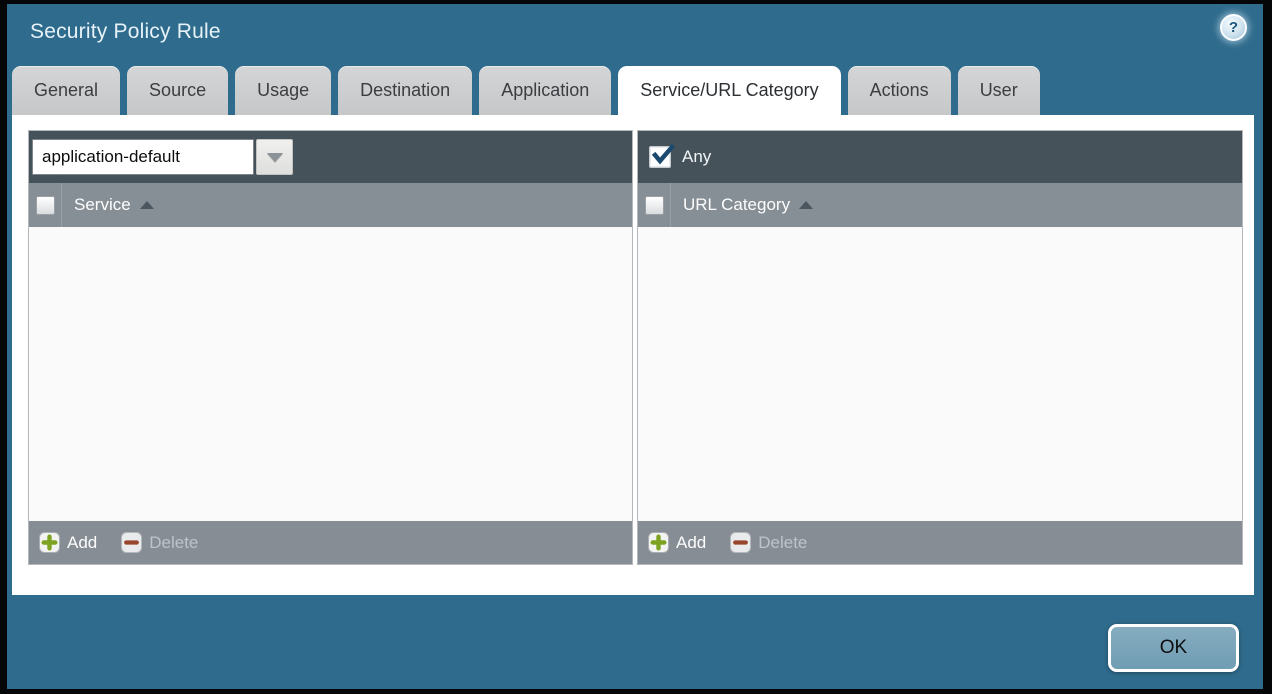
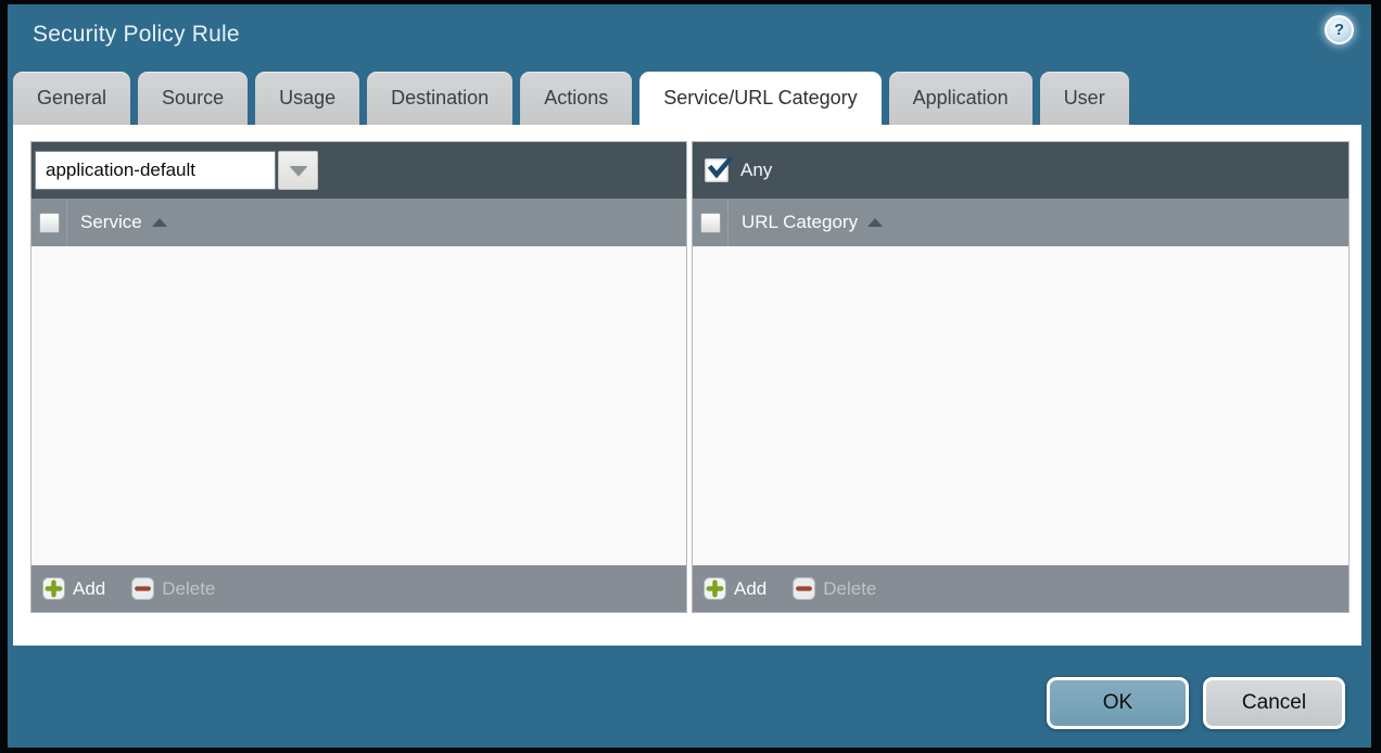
  Security Policy Rule
  ?
  General
  Source
  Usage
  Destination
- Application
+ Actions
  Service/URL Category
- Actions
+ Application
  User
  application-default
  Service
  Add
  Delete
  Any
  URL Category
  Add
  Delete
  OK
+ Cancel
